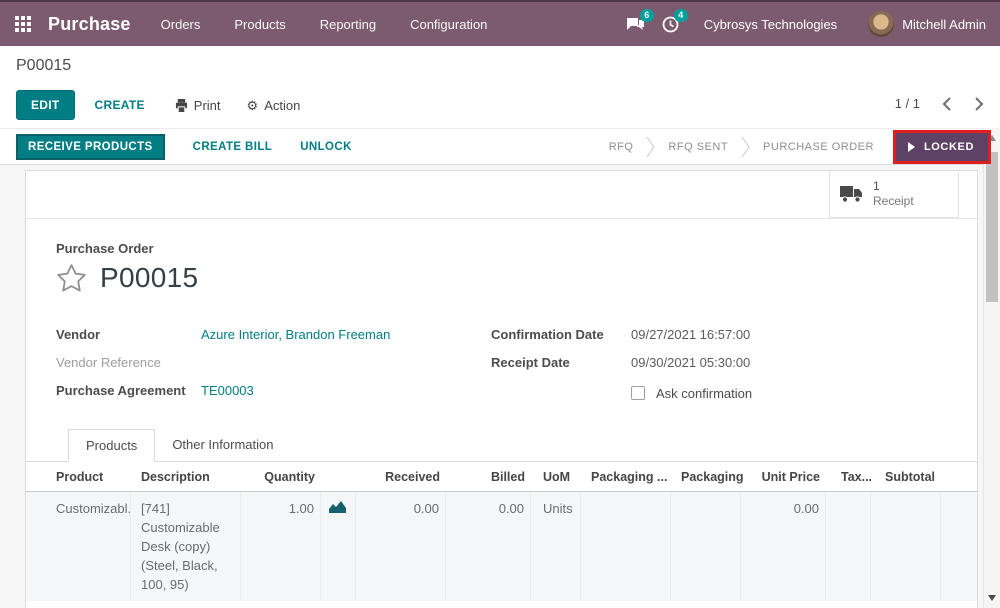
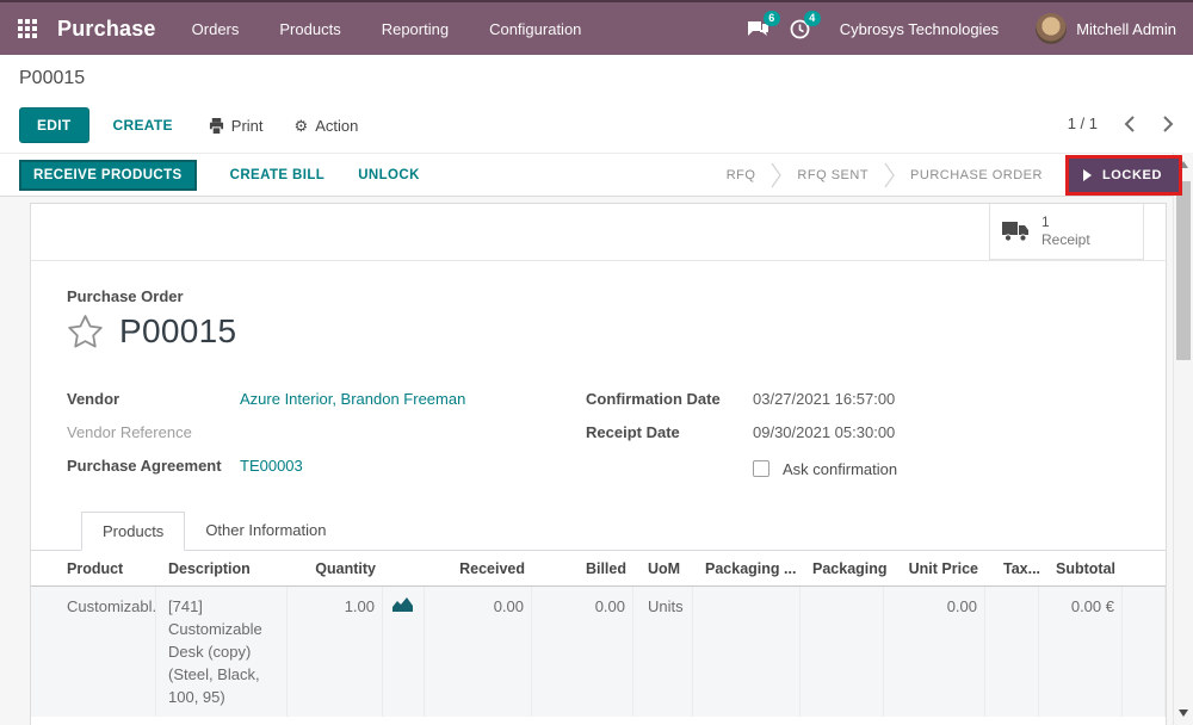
  Purchase
  Orders
  Products
  Reporting
  Configuration
  6
  4
  Cybrosys Technologies
  Mitchell Admin
  P00015
  EDIT
  CREATE
  Print
  ⚙
  Action
  1 / 1
  RECEIVE PRODUCTS
  CREATE BILL
  UNLOCK
  RFQ
  RFQ SENT
  PURCHASE ORDER
  LOCKED
  1
  Receipt
  Purchase Order
  P00015
  Vendor
  Azure Interior, Brandon Freeman
  Vendor Reference
  Purchase Agreement
  TE00003
  Confirmation Date
- 09/27/2021 16:57:00
+ 03/27/2021 16:57:00
  Receipt Date
  09/30/2021 05:30:00
  Ask confirmation
  Products
  Other Information
  Product
  Description
  Quantity
  Received
  Billed
  UoM
  Packaging ...
  Packaging
  Unit Price
  Tax...
  Subtotal
  Customizabl.
  [741] Customizable Desk (copy) (Steel, Black, 100, 95)
  1.00
  0.00
  0.00
  Units
  0.00
+ 0.00 €
